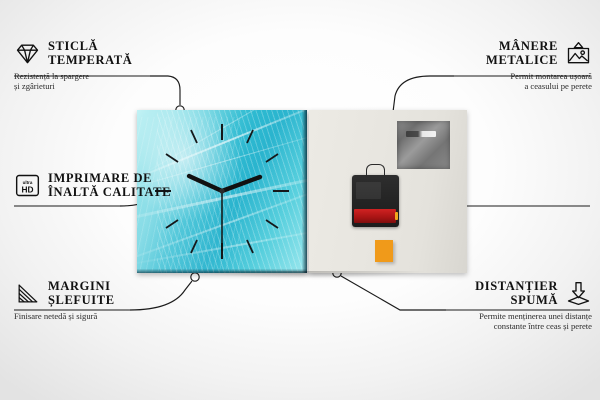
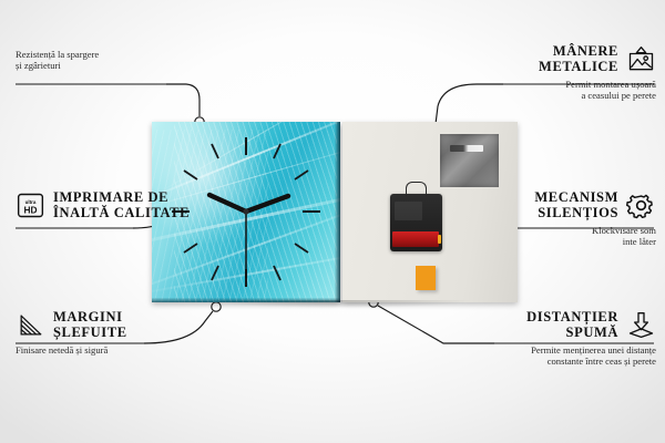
- STICLĂ
- TEMPERATĂ
  Rezistență la spargere
  și zgârieturi
  HD
  IMPRIMARE DE
  ÎNALTĂ CALITATE
  MARGINI
  ȘLEFUITE
  Finisare netedă și sigură
  MÂNERE
  METALICE
  Permit montarea ușoară
  a ceasului pe perete
+ MECANISM
+ SILENȚIOS
+ Klockvisare som
+ inte låter
  DISTANȚIER
  SPUMĂ
  Permite menținerea unei distanțe
  constante între ceas și perete
